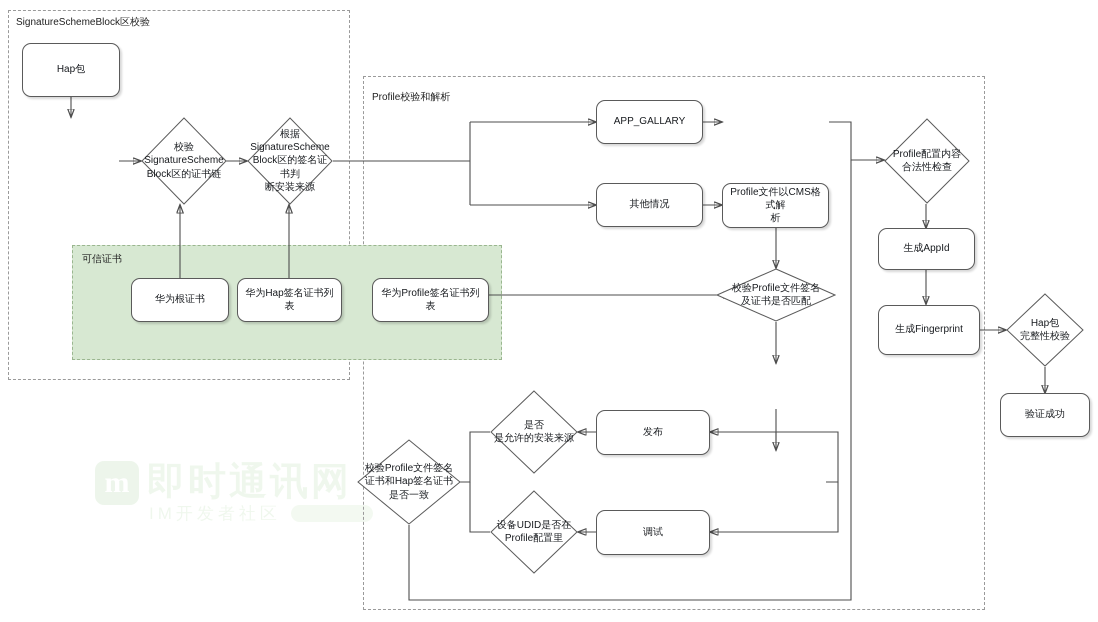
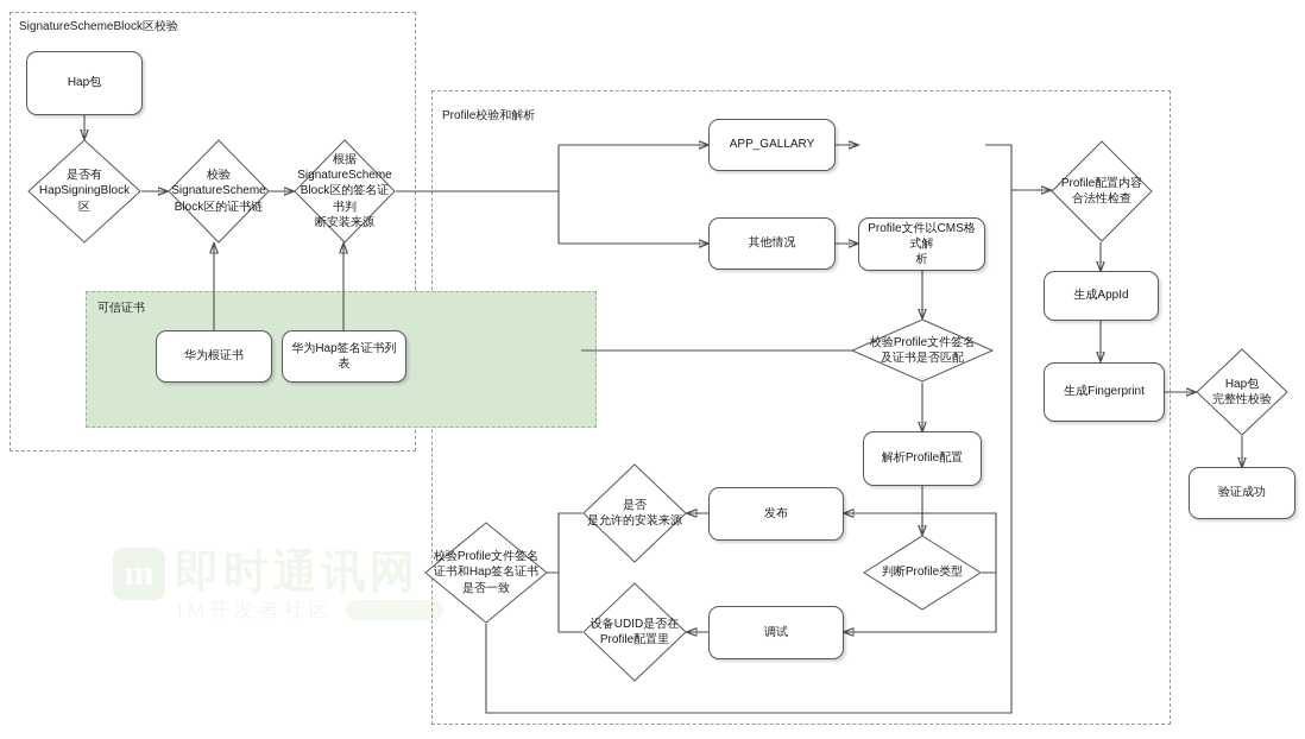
  SignatureSchemeBlock区校验
  Profile校验和解析
  可信证书
  Hap包
+ 是否有
+ HapSigningBlock
+ 区
  校验
  SignatureScheme
  Block区的证书链
  根据
  SignatureScheme
  Block区的签名证书判
  断安装来源
  华为根证书
  华为Hap签名证书列表
- 华为Profile签名证书列表
  APP_GALLARY
  其他情况
  Profile文件以CMS格式解
  析
  校验Profile文件签名
  及证书是否匹配
+ 解析Profile配置
+ 判断Profile类型
  发布
  调试
  是否
  是允许的安装来源
  设备UDID是否在
  Profile配置里
  校验Profile文件签名
  证书和Hap签名证书
  是否一致
  Profile配置内容
  合法性检查
  生成AppId
  生成Fingerprint
  Hap包
  完整性校验
  验证成功
